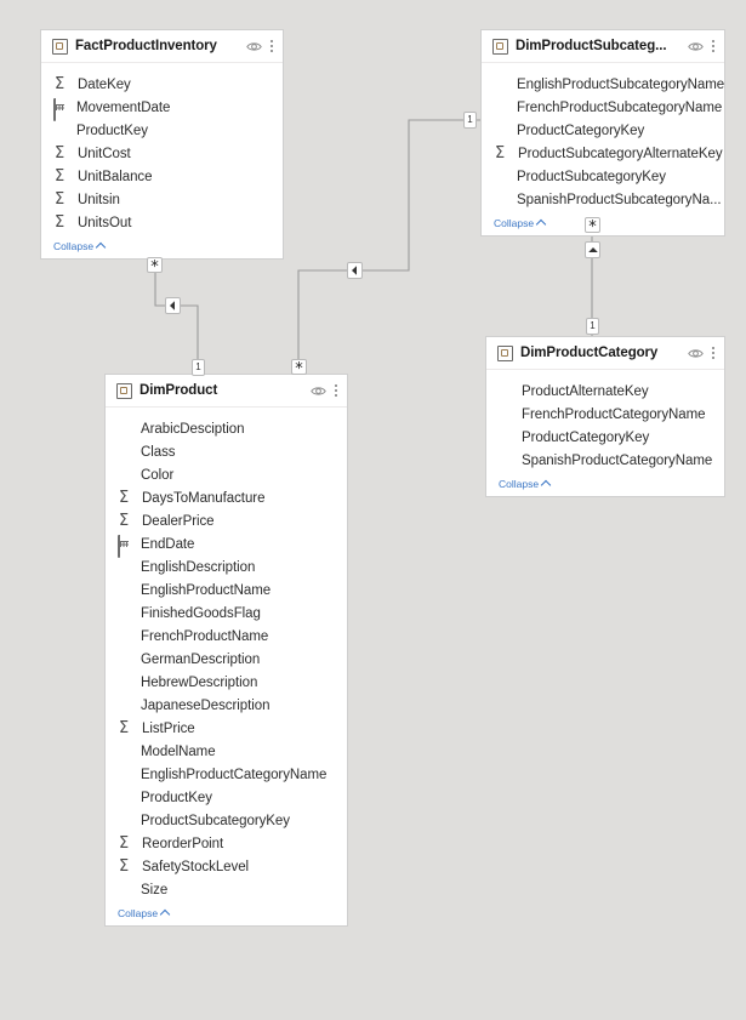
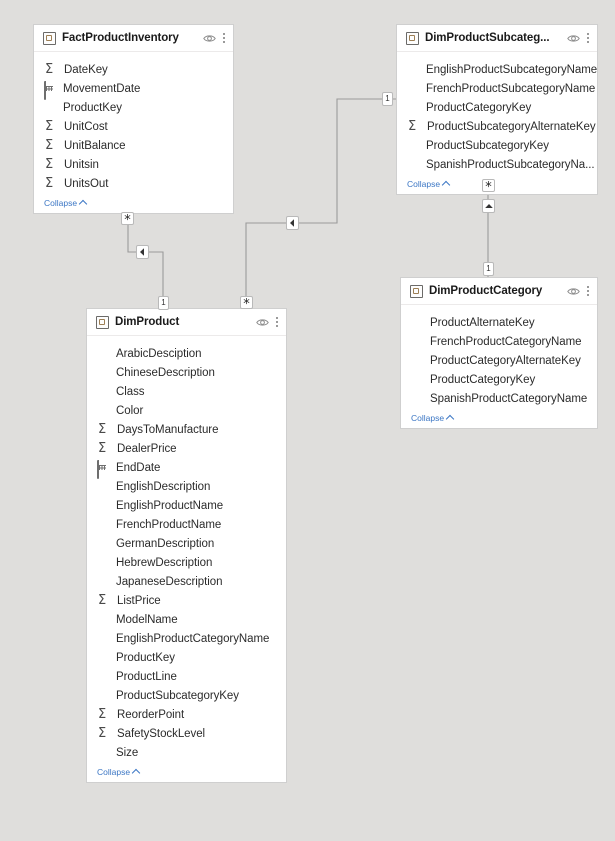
  FactProductInventory
  Σ
  DateKey
  MovementDate
  ProductKey
  Σ
  UnitCost
  Σ
  UnitBalance
  Σ
  Unitsin
  Σ
  UnitsOut
  Collapse
  DimProductSubcateg...
  EnglishProductSubcategoryName
  FrenchProductSubcategoryName
  ProductCategoryKey
  Σ
  ProductSubcategoryAlternateKey
  ProductSubcategoryKey
  SpanishProductSubcategoryNa...
  Collapse
  DimProductCategory
  ProductAlternateKey
  FrenchProductCategoryName
+ ProductCategoryAlternateKey
  ProductCategoryKey
  SpanishProductCategoryName
  Collapse
  DimProduct
  ArabicDesciption
+ ChineseDescription
  Class
  Color
  Σ
  DaysToManufacture
  Σ
  DealerPrice
  EndDate
  EnglishDescription
  EnglishProductName
- FinishedGoodsFlag
  FrenchProductName
  GermanDescription
  HebrewDescription
  JapaneseDescription
  Σ
  ListPrice
  ModelName
  EnglishProductCategoryName
  ProductKey
+ ProductLine
  ProductSubcategoryKey
  Σ
  ReorderPoint
  Σ
  SafetyStockLevel
  Size
  Collapse
  *
  1
  1
  *
  *
  1
